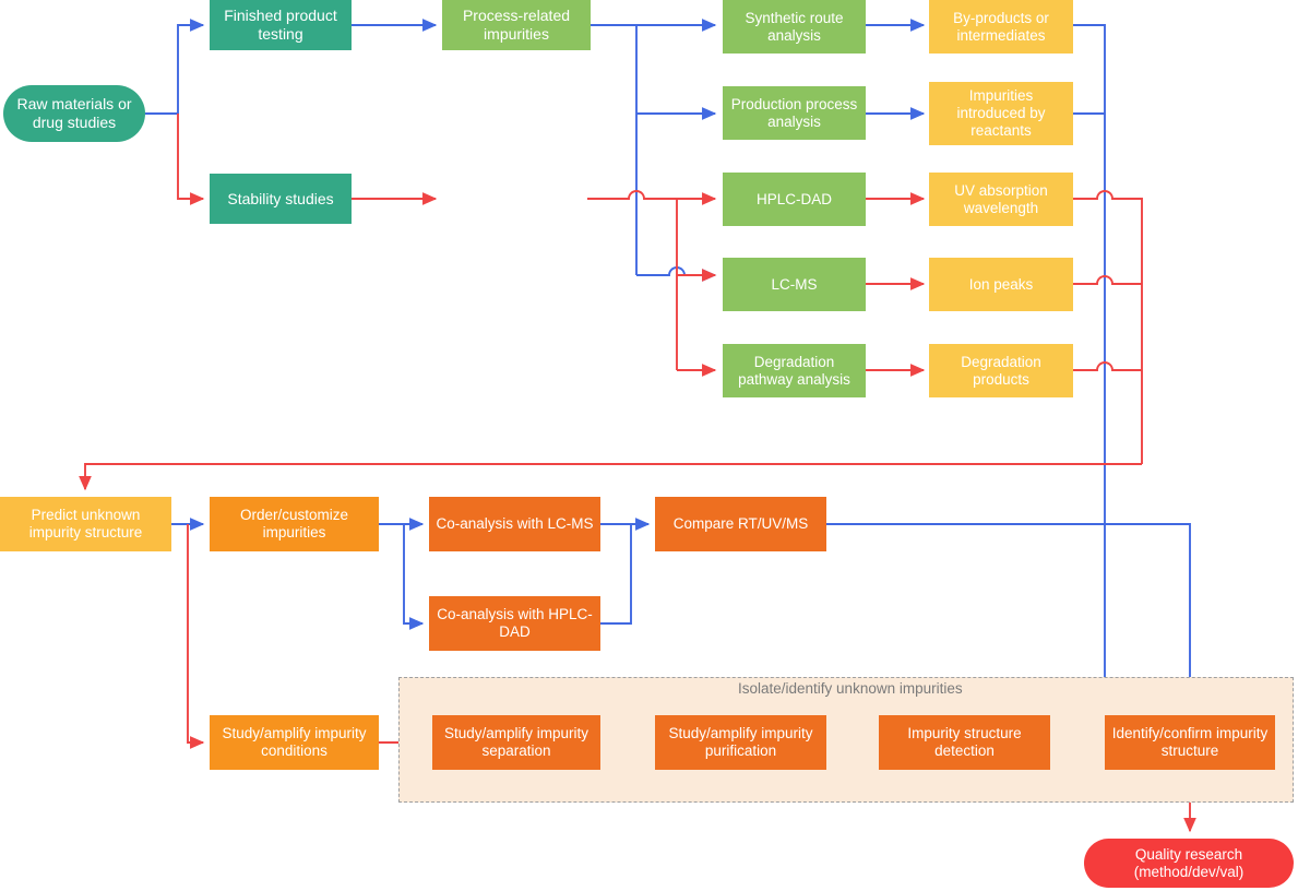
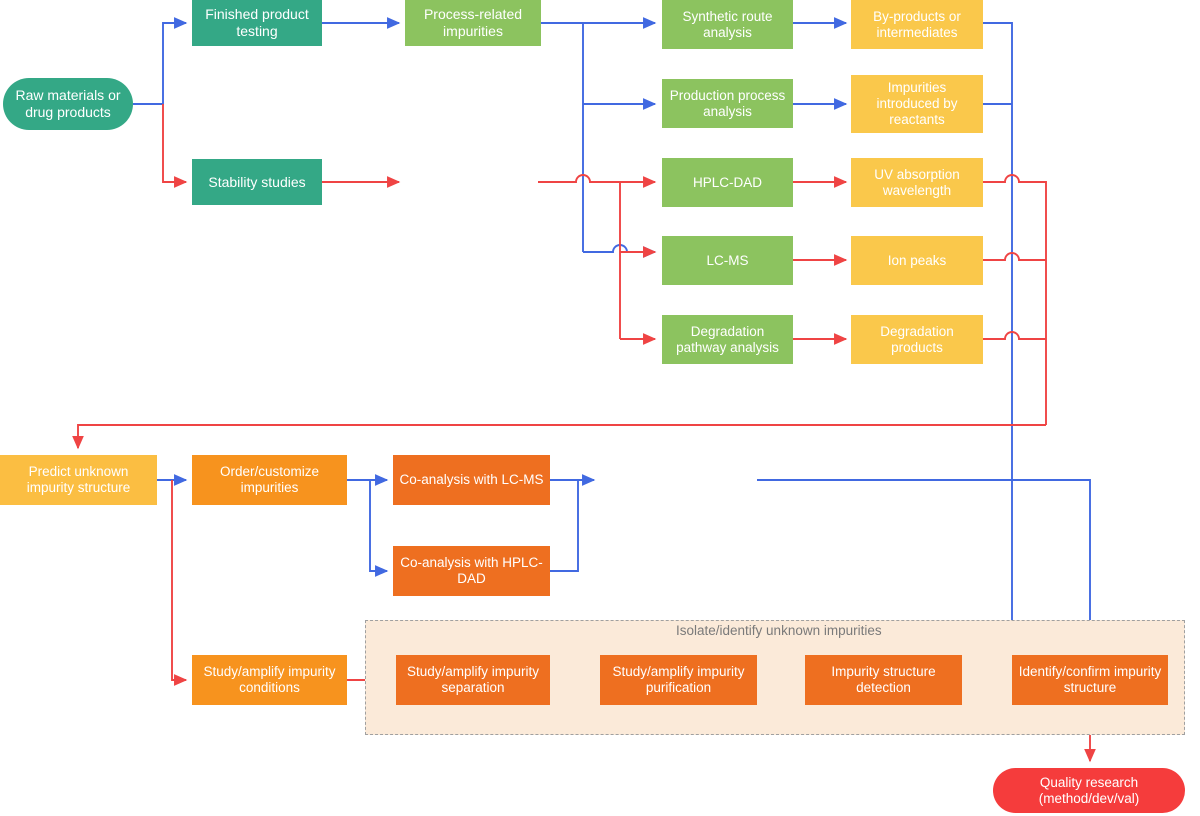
  Isolate/identify unknown impurities
- Raw materials or drug studies
+ Raw materials or drug products
  Finished product testing
  Stability studies
  Process-related impurities
  Synthetic route analysis
  Production process analysis
  HPLC-DAD
  LC-MS
  Degradation pathway analysis
  By-products or intermediates
  Impurities introduced by reactants
  UV absorption wavelength
  Ion peaks
  Degradation products
  Predict unknown impurity structure
  Order/customize impurities
  Co-analysis with LC-MS
  Co-analysis with HPLC-DAD
- Compare RT/UV/MS
  Study/amplify impurity conditions
  Study/amplify impurity separation
  Study/amplify impurity purification
  Impurity structure detection
  Identify/confirm impurity structure
  Quality research (method/dev/val)
